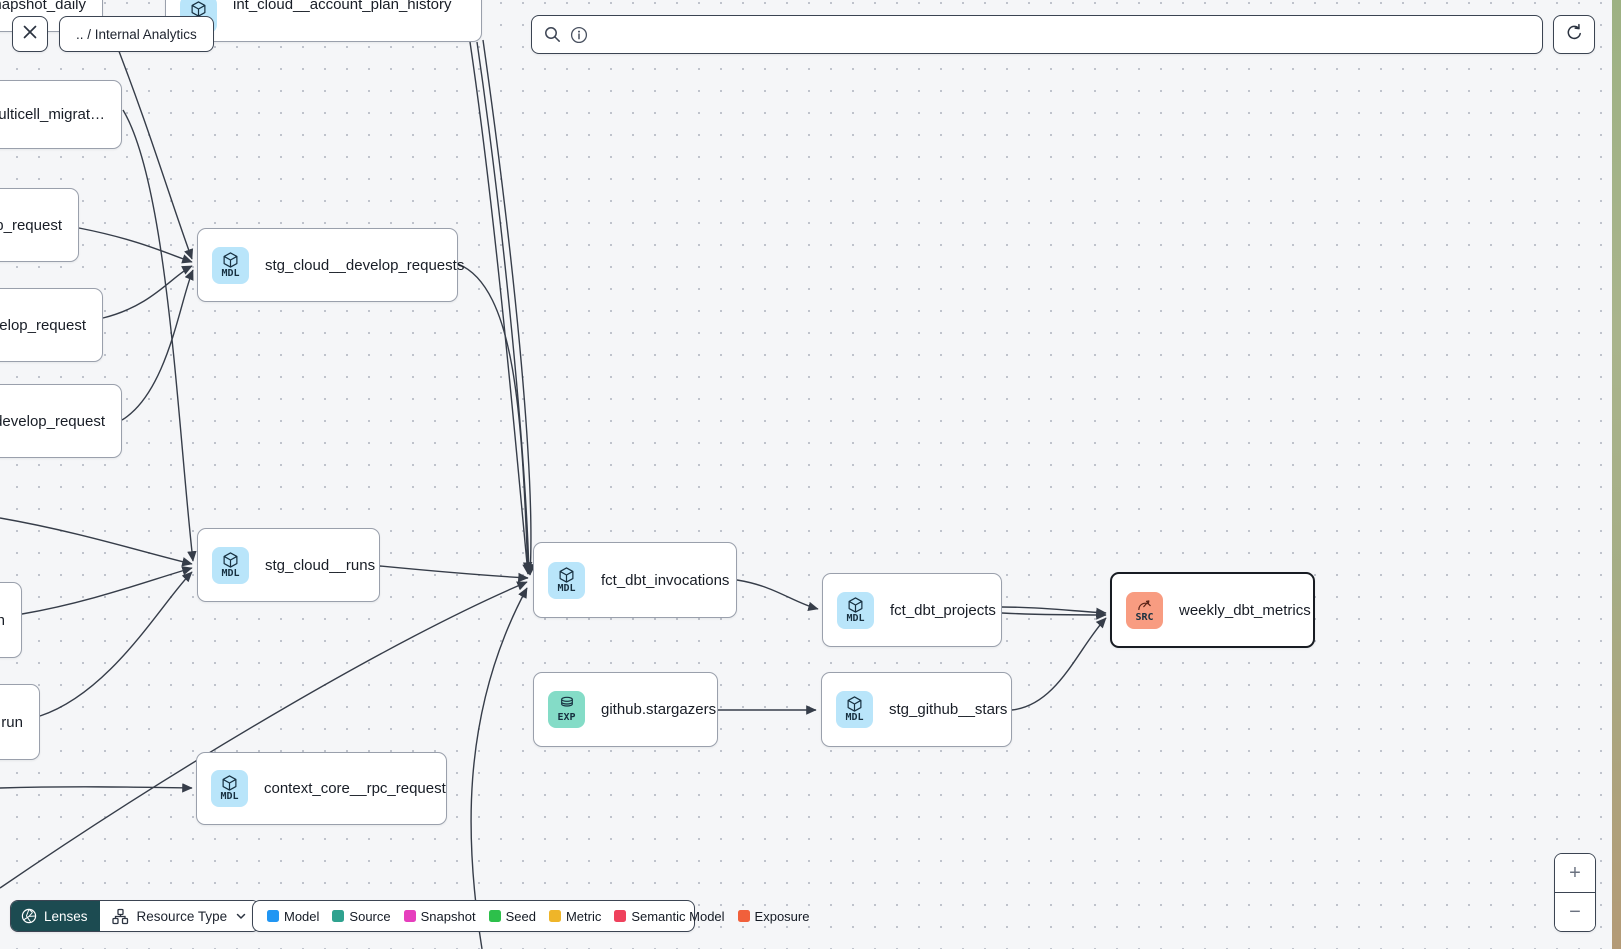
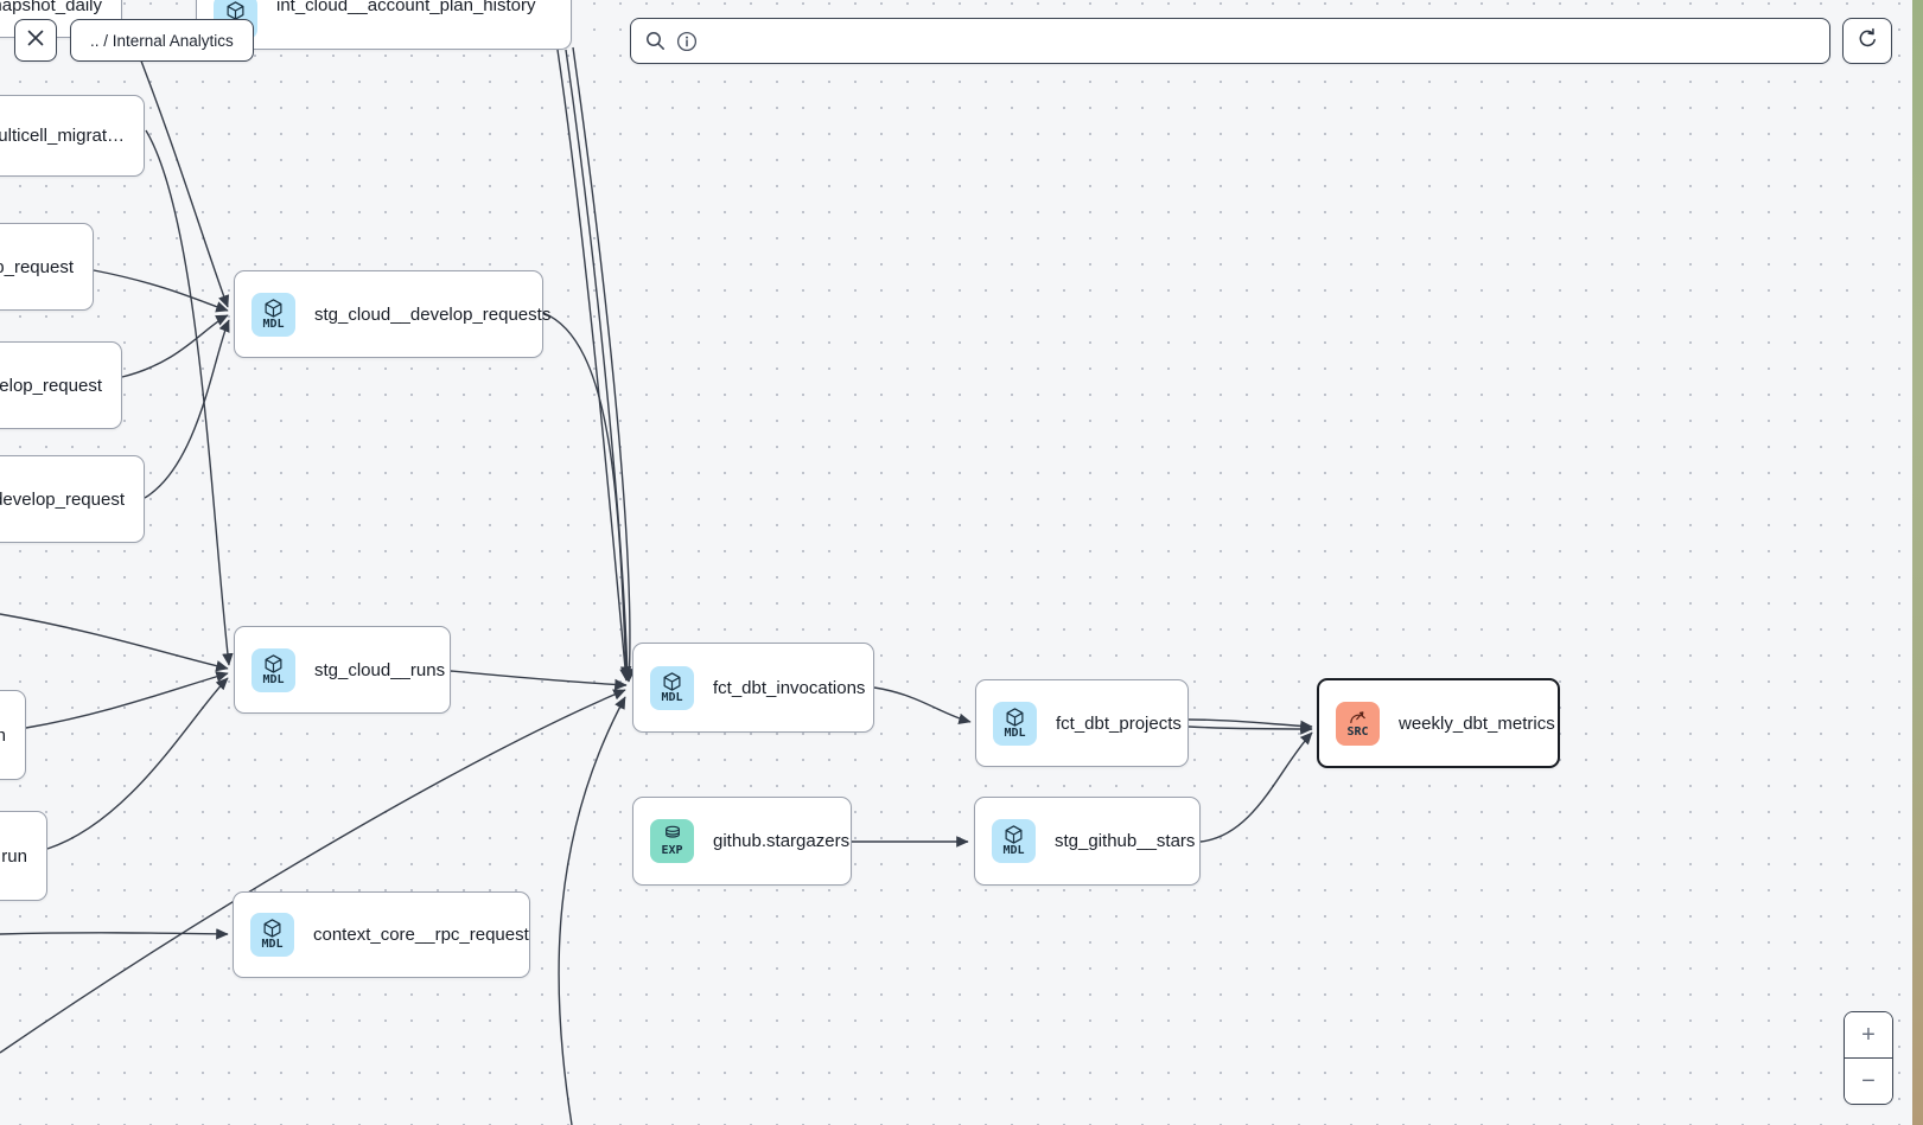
  apshot_daily
  int_cloud__account_plan_history
  ulticell_migrat…
  _request
  elop_request
  evelop_request
  MDL
  stg_cloud__develop_requests
  MDL
  stg_cloud__runs
  n
  run
  MDL
  context_core__rpc_request
  MDL
  fct_dbt_invocations
  MDL
  fct_dbt_projects
  EXP
  github.stargazers
  MDL
  stg_github__stars
  SRC
  weekly_dbt_metrics
  .. / Internal Analytics
- Lenses
- Resource Type
- Model
- Source
- Snapshot
- Seed
- Metric
- Semantic Model
- Exposure
  +
  −
